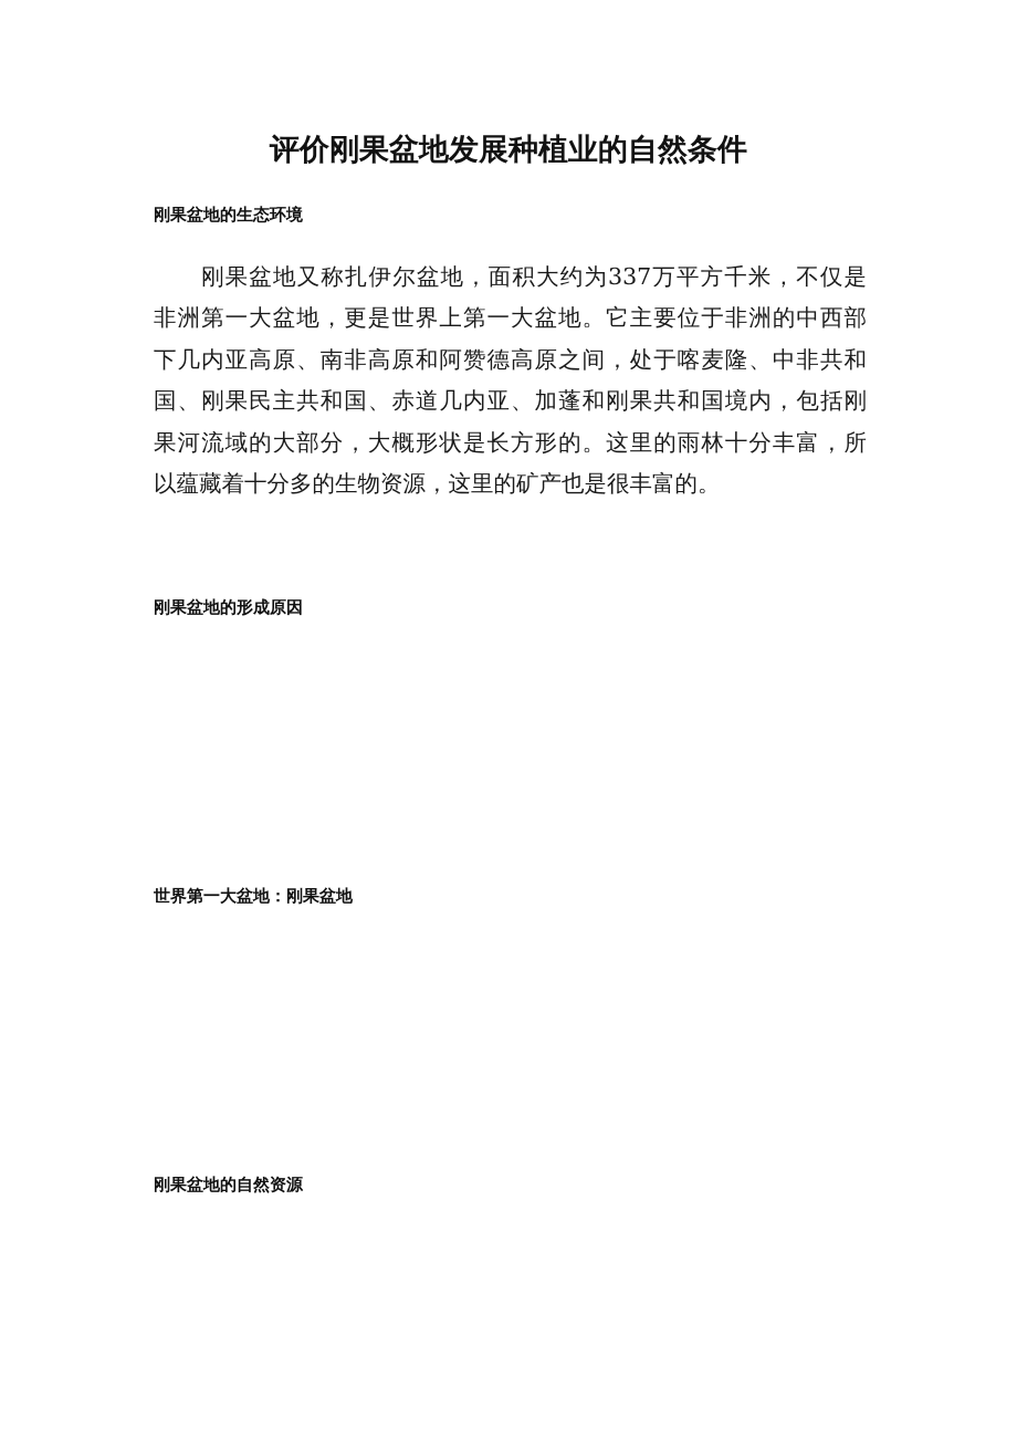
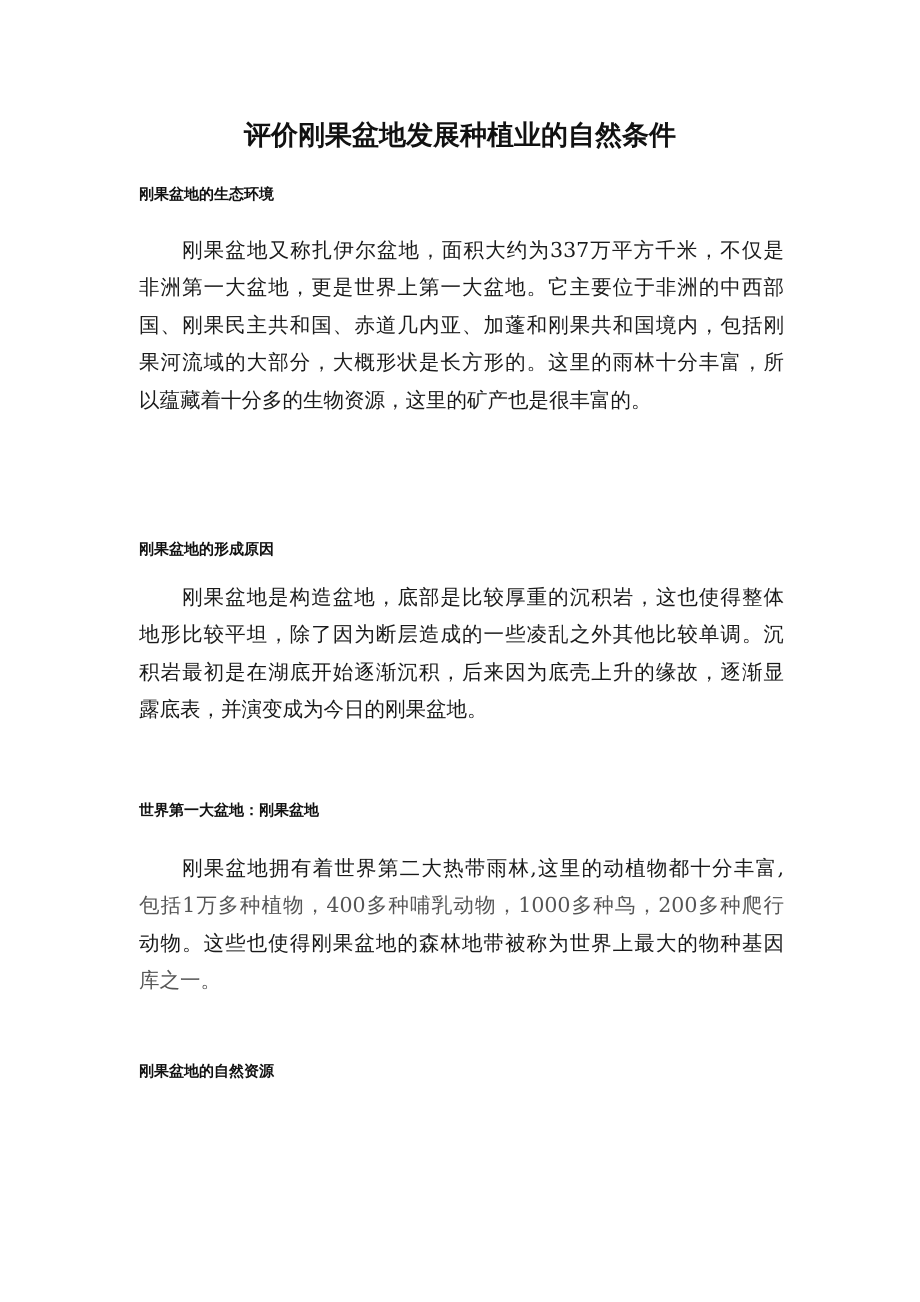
  评价刚果盆地发展种植业的自然条件
  刚果盆地的生态环境
  刚果盆地又称扎伊尔盆地，面积大约为337万平方千米，不仅是
  非洲第一大盆地，更是世界上第一大盆地。它主要位于非洲的中西部
- 下几内亚高原、南非高原和阿赞德高原之间，处于喀麦隆、中非共和
  国、刚果民主共和国、赤道几内亚、加蓬和刚果共和国境内，包括刚
  果河流域的大部分，大概形状是长方形的。这里的雨林十分丰富，所
  以蕴藏着十分多的生物资源，这里的矿产也是很丰富的。
  刚果盆地的形成原因
+ 刚果盆地是构造盆地，底部是比较厚重的沉积岩，这也使得整体
+ 地形比较平坦，除了因为断层造成的一些凌乱之外其他比较单调。沉
+ 积岩最初是在湖底开始逐渐沉积，后来因为底壳上升的缘故，逐渐显
+ 露底表，并演变成为今日的刚果盆地。
  世界第一大盆地：刚果盆地
+ 刚果盆地拥有着世界第二大热带雨林,这里的动植物都十分丰富,
+ 包括1万多种植物，400多种哺乳动物，1000多种鸟，200多种爬行
+ 动物。这些也使得刚果盆地的森林地带被称为世界上最大的物种基因
+ 库之一。
  刚果盆地的自然资源
